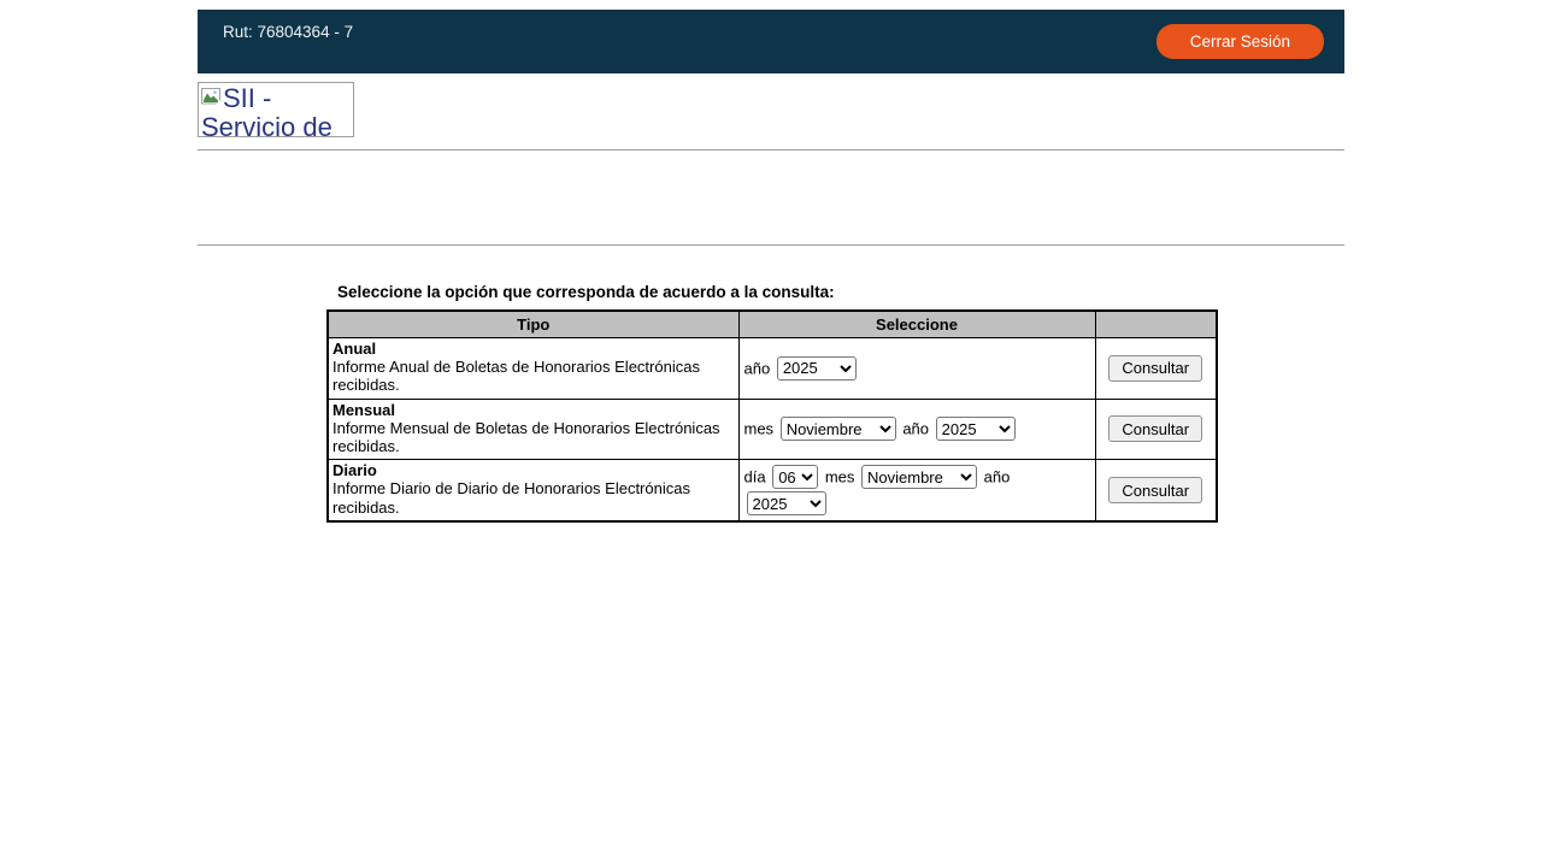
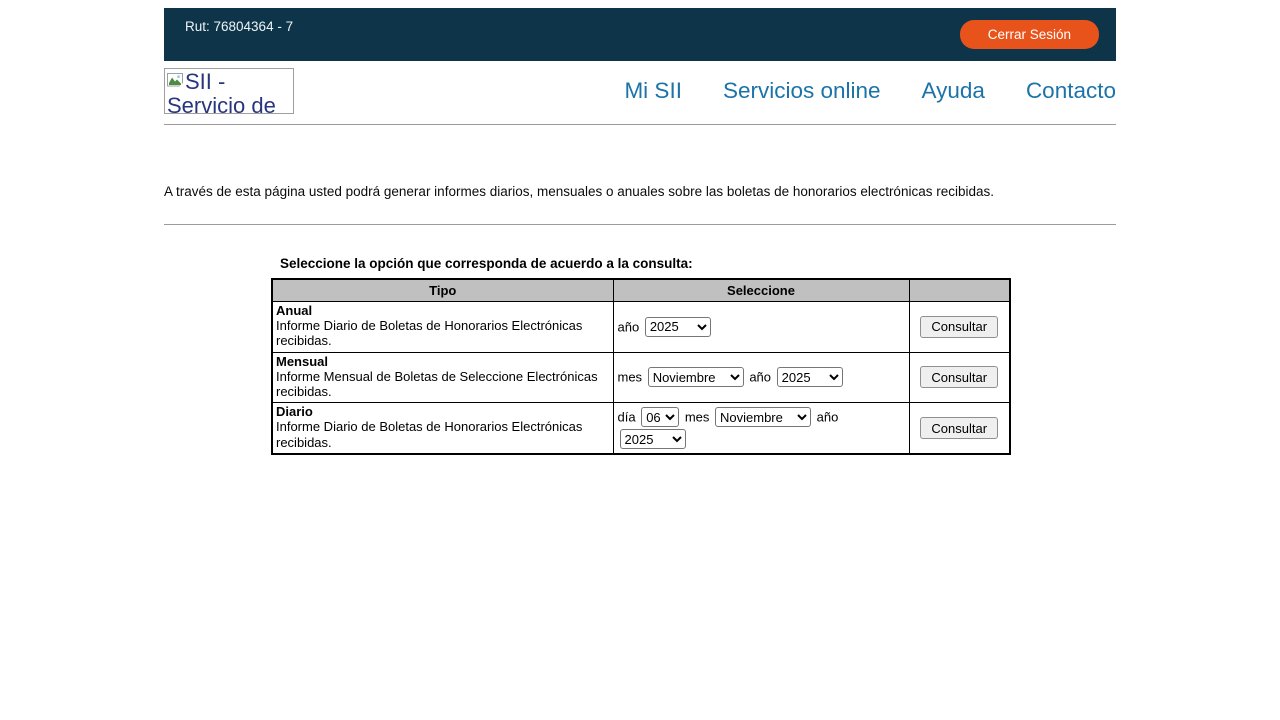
  Rut: 76804364 - 7
  Cerrar Sesión
  SII - Servicio de
+ Mi SII
+ Servicios online
+ Ayuda
+ Contacto
+ A través de esta página usted podrá generar informes diarios, mensuales o anuales sobre las boletas de honorarios electrónicas recibidas.
  Seleccione la opción que corresponda de acuerdo a la consulta:
  Tipo	Seleccione
- Anual Informe Anual de Boletas de Honorarios Electrónicas recibidas.	año 2025	Consultar
+ Anual Informe Diario de Boletas de Honorarios Electrónicas recibidas.	año 2025	Consultar
- Mensual Informe Mensual de Boletas de Honorarios Electrónicas recibidas.	mes Noviembre año 2025	Consultar
+ Mensual Informe Mensual de Boletas de Seleccione Electrónicas recibidas.	mes Noviembre año 2025	Consultar
- Diario Informe Diario de Diario de Honorarios Electrónicas recibidas.	día 06 mes Noviembre año 2025	Consultar
+ Diario Informe Diario de Boletas de Honorarios Electrónicas recibidas.	día 06 mes Noviembre año 2025	Consultar
